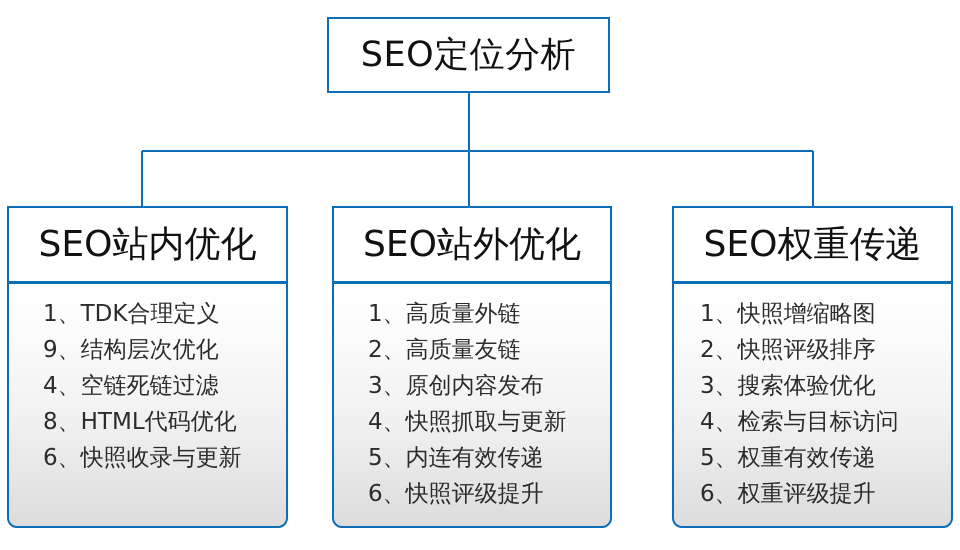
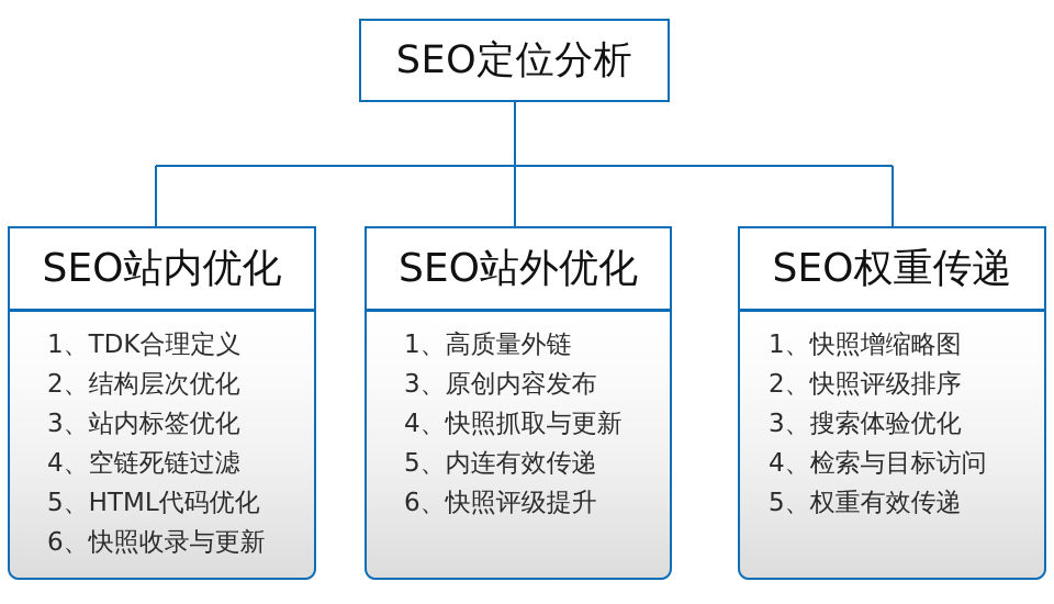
  SEO定位分析
  SEO站内优化
  1、TDK合理定义
- 9、结构层次优化
+ 2、结构层次优化
+ 3、站内标签优化
  4、空链死链过滤
- 8、HTML代码优化
+ 5、HTML代码优化
  6、快照收录与更新
  SEO站外优化
  1、高质量外链
- 2、高质量友链
  3、原创内容发布
  4、快照抓取与更新
  5、内连有效传递
  6、快照评级提升
  SEO权重传递
  1、快照增缩略图
  2、快照评级排序
  3、搜索体验优化
  4、检索与目标访问
  5、权重有效传递
- 6、权重评级提升
